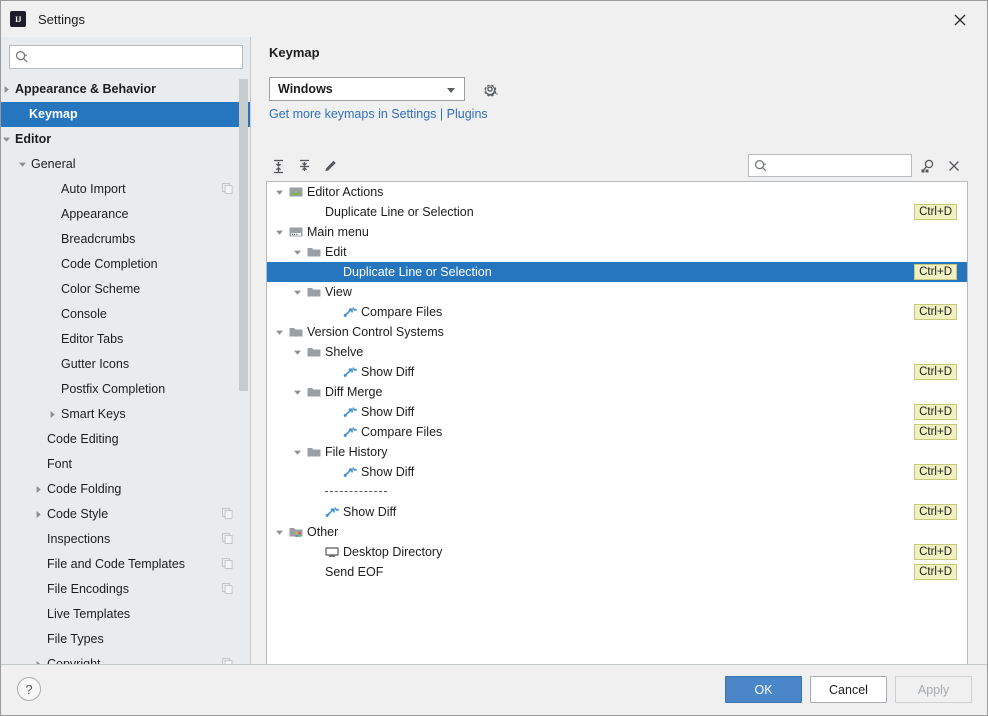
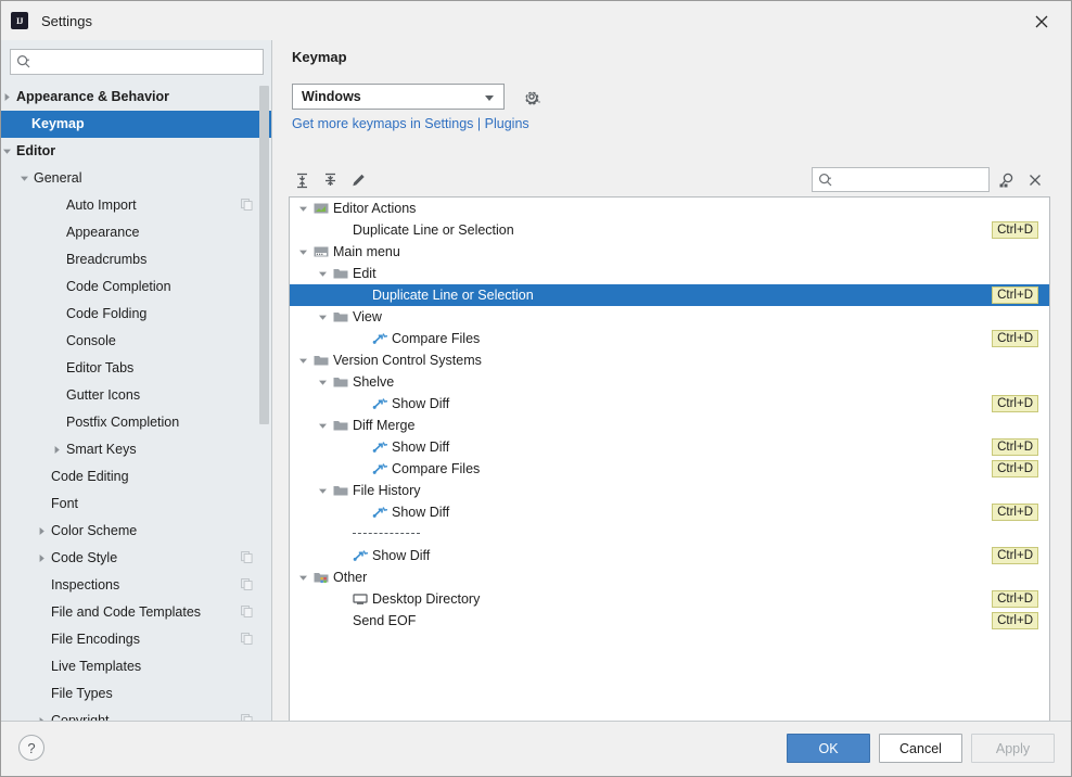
  IJ
  Settings
  Appearance & Behavior
  Keymap
  Editor
  General
  Auto Import
  Appearance
  Breadcrumbs
  Code Completion
- Color Scheme
+ Code Folding
  Console
  Editor Tabs
  Gutter Icons
  Postfix Completion
  Smart Keys
  Code Editing
  Font
- Code Folding
+ Color Scheme
  Code Style
  Inspections
  File and Code Templates
  File Encodings
  Live Templates
  File Types
  Keymap
  Windows
  Get more keymaps in Settings | Plugins
  Editor Actions
  Duplicate Line or Selection
  Ctrl+D
  Main menu
  Edit
  Duplicate Line or Selection
  Ctrl+D
  View
  Compare Files
  Ctrl+D
  Version Control Systems
  Shelve
  Show Diff
  Ctrl+D
  Diff Merge
  Show Diff
  Ctrl+D
  Compare Files
  Ctrl+D
  File History
  Show Diff
  Ctrl+D
  Show Diff
  Ctrl+D
  Other
  Desktop Directory
  Ctrl+D
  Send EOF
  Ctrl+D
  ?
  OK
  Cancel
  Apply
